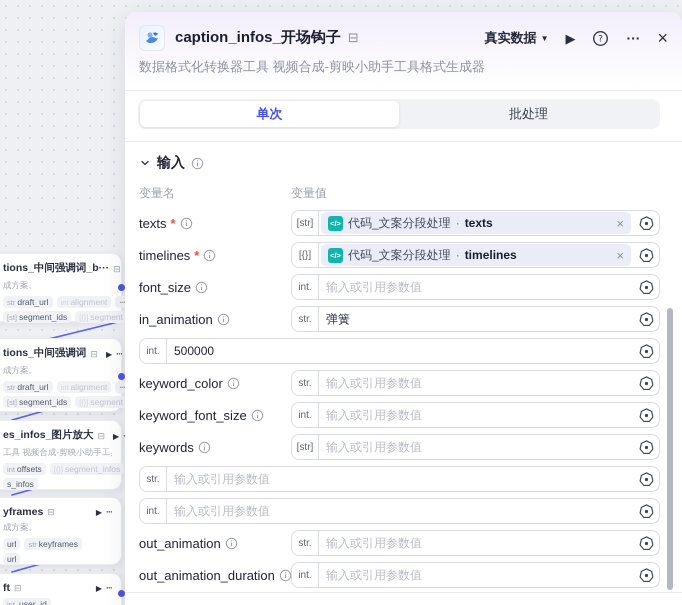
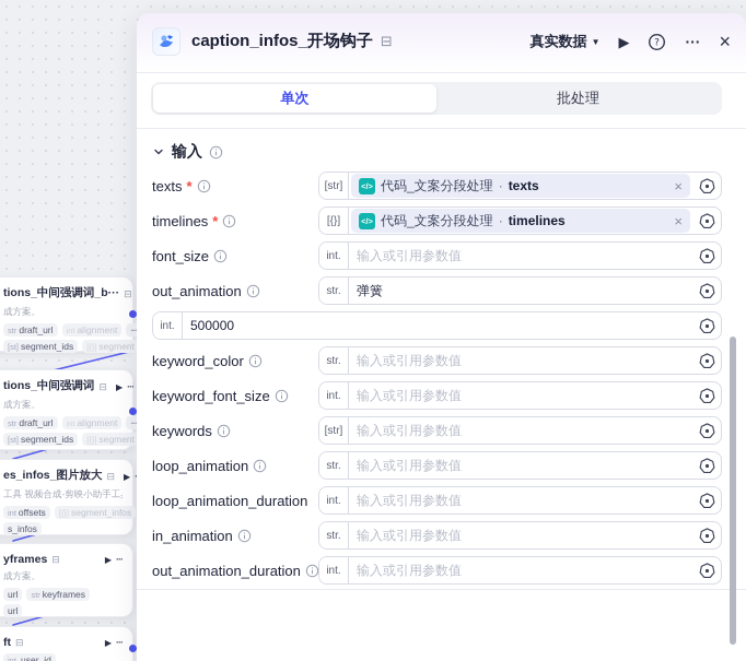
  tions_中间强调词_b···
  ⊟
  成方案。
  str
  draft_url
  int
  alignment
  ···
  [st]
  segment_ids
  segment
  tions_中间强调词
  ⊟
  ▶
  ···
  成方案。
  str
  draft_url
  int
  alignment
  ···
  [st]
  segment_ids
  segment
  es_infos_图片放大
  ⊟
  ▶
  int
  offsets
  segment_infos
  s_infos
  yframes
  ⊟
  ▶
  ···
  成方案。
  url
  str
  keyframes
  url
  ft
  ⊟
  ▶
  ···
  int.
  user_id
  caption_infos_开场钩子
  ⊟
  真实数据
  ▼
  ▶
  ?
  ···
  ×
- 数据格式化转换器工具 视频合成-剪映小助手工具格式生成器
  单次
  批处理
  输入
- 变量名
- 变量值
  texts
  *
  [str]
  </>
  代码_文案分段处理
  ·
  texts
  ×
  timelines
  *
  [{}]
  </>
  代码_文案分段处理
  ·
  timelines
  ×
  font_size
  int.
  输入或引用参数值
- in_animation
+ out_animation
  str.
  弹簧
  int.
  500000
  keyword_color
  str.
  输入或引用参数值
  keyword_font_size
  int.
  输入或引用参数值
  keywords
  [str]
  输入或引用参数值
+ loop_animation
  str.
  输入或引用参数值
+ loop_animation_duration
  int.
  输入或引用参数值
- out_animation
+ in_animation
  str.
  输入或引用参数值
  out_animation_duration
  int.
  输入或引用参数值
